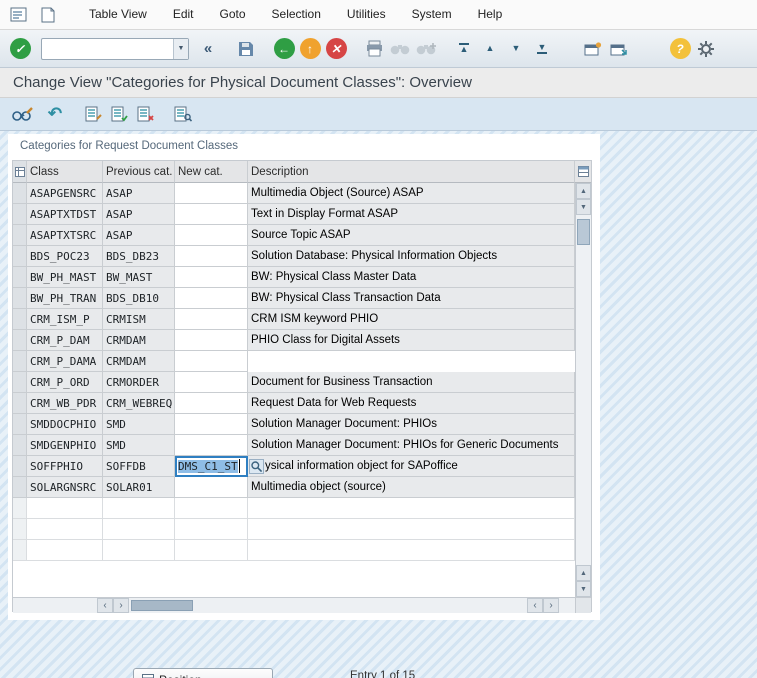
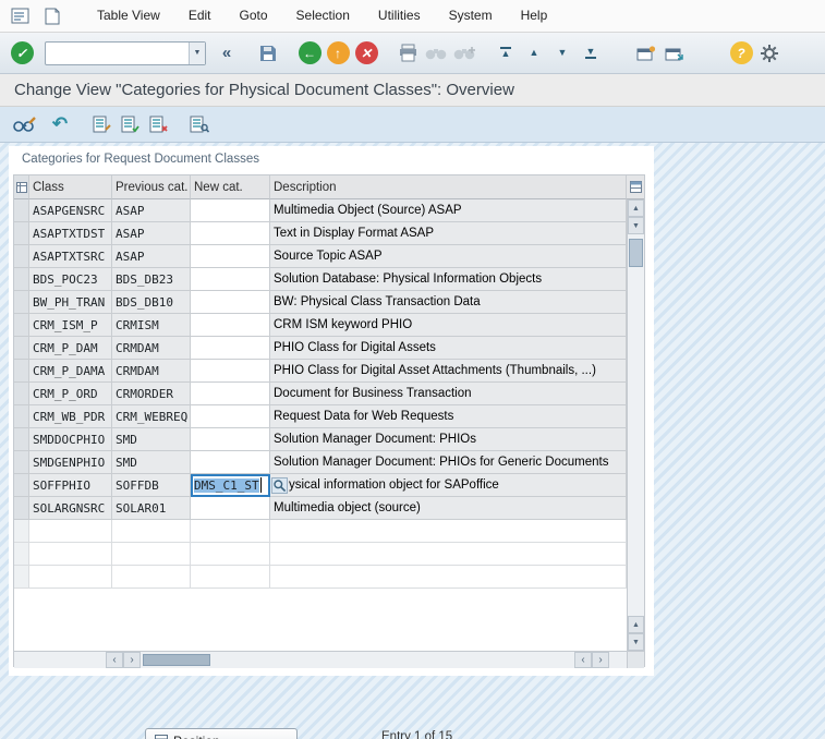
  Table View
  Edit
  Goto
  Selection
  Utilities
  System
  Help
  ✓
  «
  ←
  ↑
  ✕
  ▲
  ▲
  ▼
  ▼
  ?
  Change View "Categories for Physical Document Classes": Overview
  ↶
  Categories for Request Document Classes
  Class
  Previous cat.
  New cat.
  Description
  ASAPGENSRC
  ASAP
  Multimedia Object (Source) ASAP
  ASAPTXTDST
  ASAP
  Text in Display Format ASAP
  ASAPTXTSRC
  ASAP
  Source Topic ASAP
  BDS_POC23
  BDS_DB23
  Solution Database: Physical Information Objects
- BW_PH_MAST
- BW_MAST
- BW: Physical Class Master Data
  BW_PH_TRAN
  BDS_DB10
  BW: Physical Class Transaction Data
  CRM_ISM_P
  CRMISM
  CRM ISM keyword PHIO
  CRM_P_DAM
  CRMDAM
  PHIO Class for Digital Assets
  CRM_P_DAMA
  CRMDAM
+ PHIO Class for Digital Asset Attachments (Thumbnails, ...)
  CRM_P_ORD
  CRMORDER
  Document for Business Transaction
  CRM_WB_PDR
  CRM_WEBREQ
  Request Data for Web Requests
  SMDDOCPHIO
  SMD
  Solution Manager Document: PHIOs
  SMDGENPHIO
  SMD
  Solution Manager Document: PHIOs for Generic Documents
  SOFFPHIO
  SOFFDB
  DMS_C1_ST
  ysical information object for SAPoffice
  SOLARGNSRC
  SOLAR01
  Multimedia object (source)
  ‹
  ›
  ‹
  ›
  Entry 1 of 15
